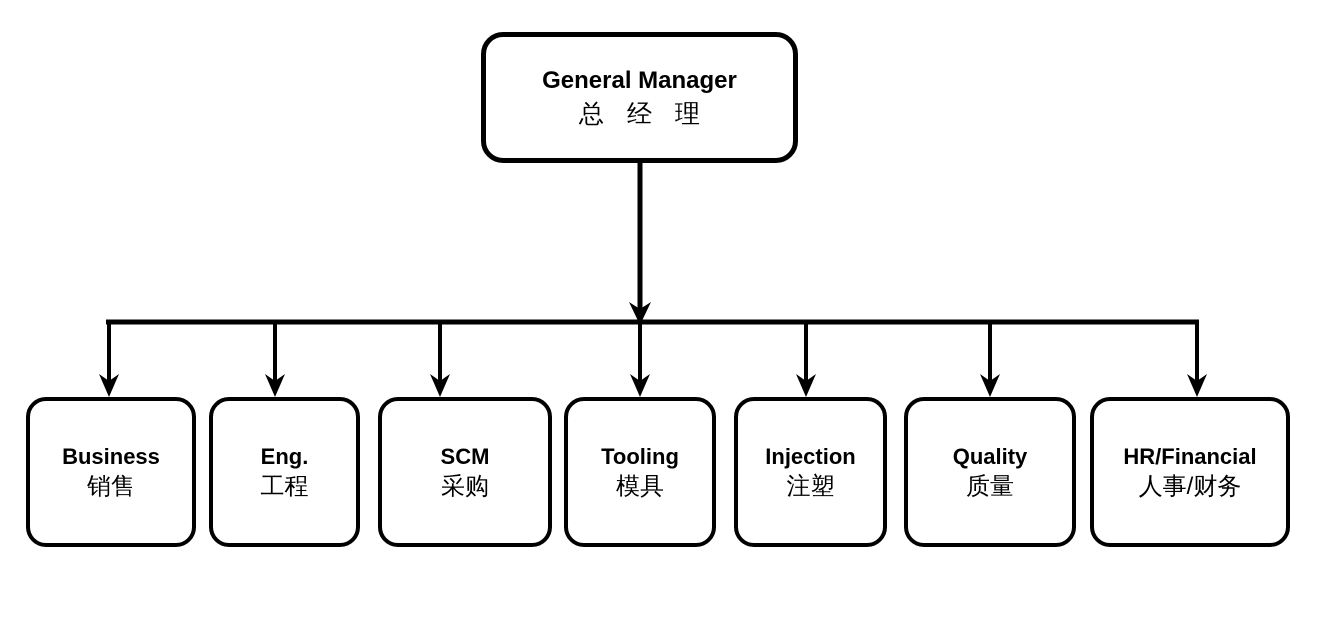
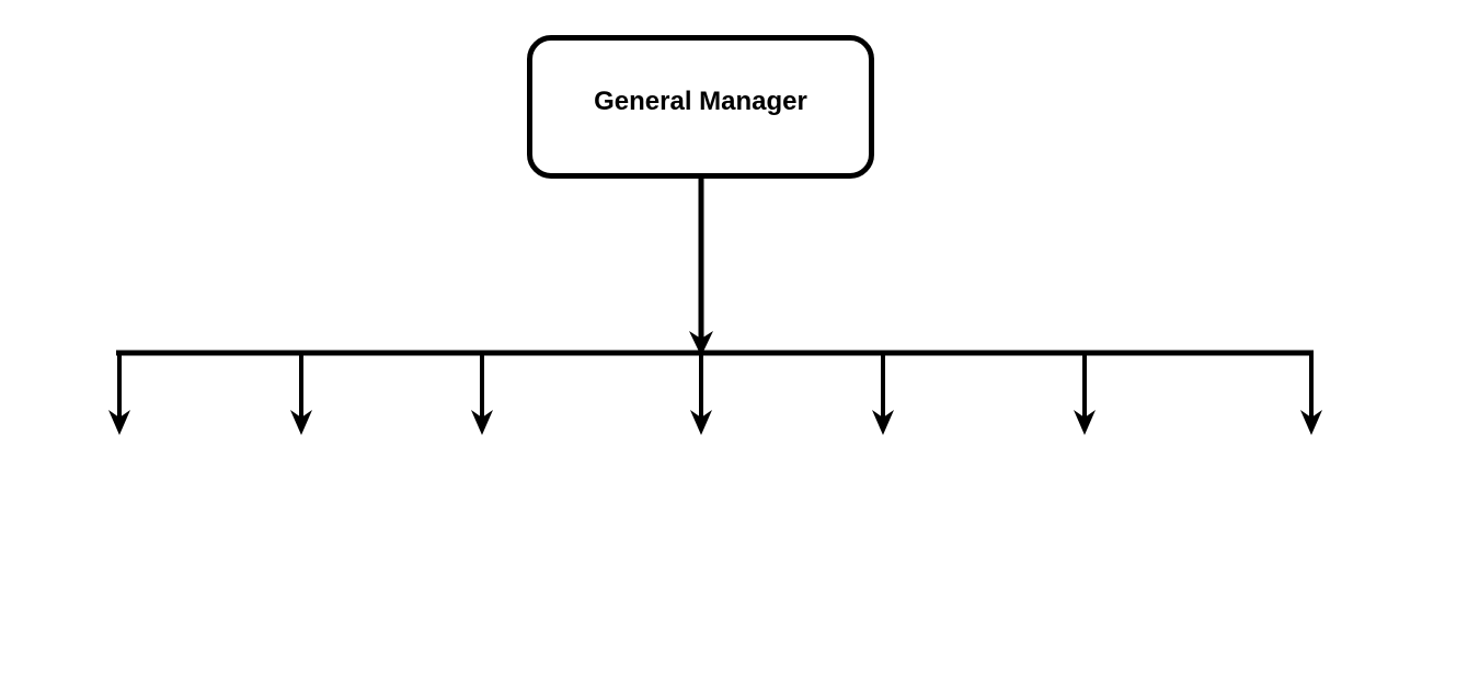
  General Manager
- 总 经 理
- Business
- 销售
- Eng.
- 工程
- SCM
- 采购
- Tooling
- 模具
- Injection
- 注塑
- Quality
- 质量
- HR/Financial
- 人事/财务
